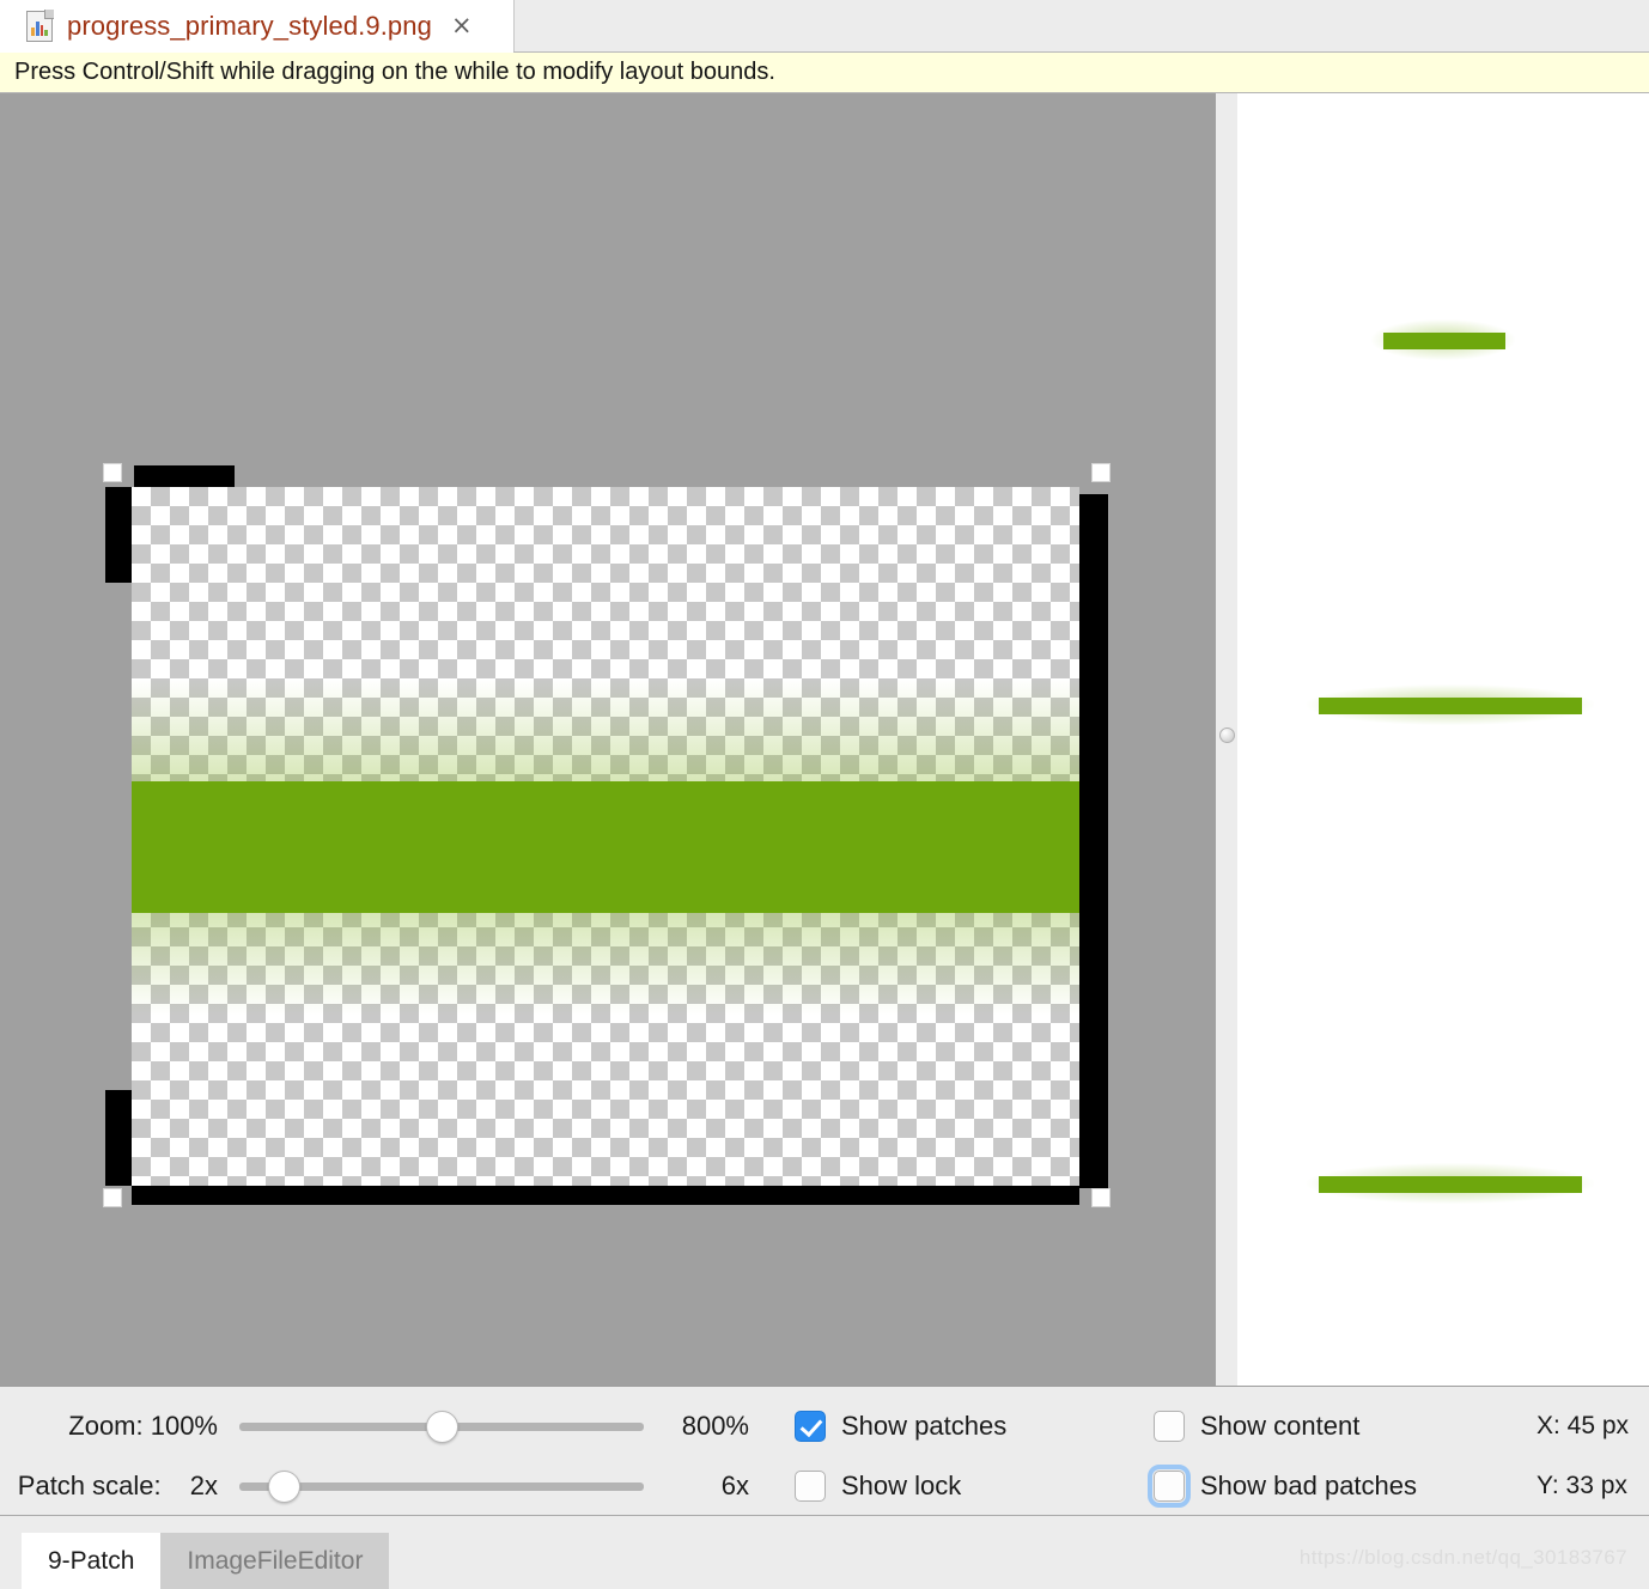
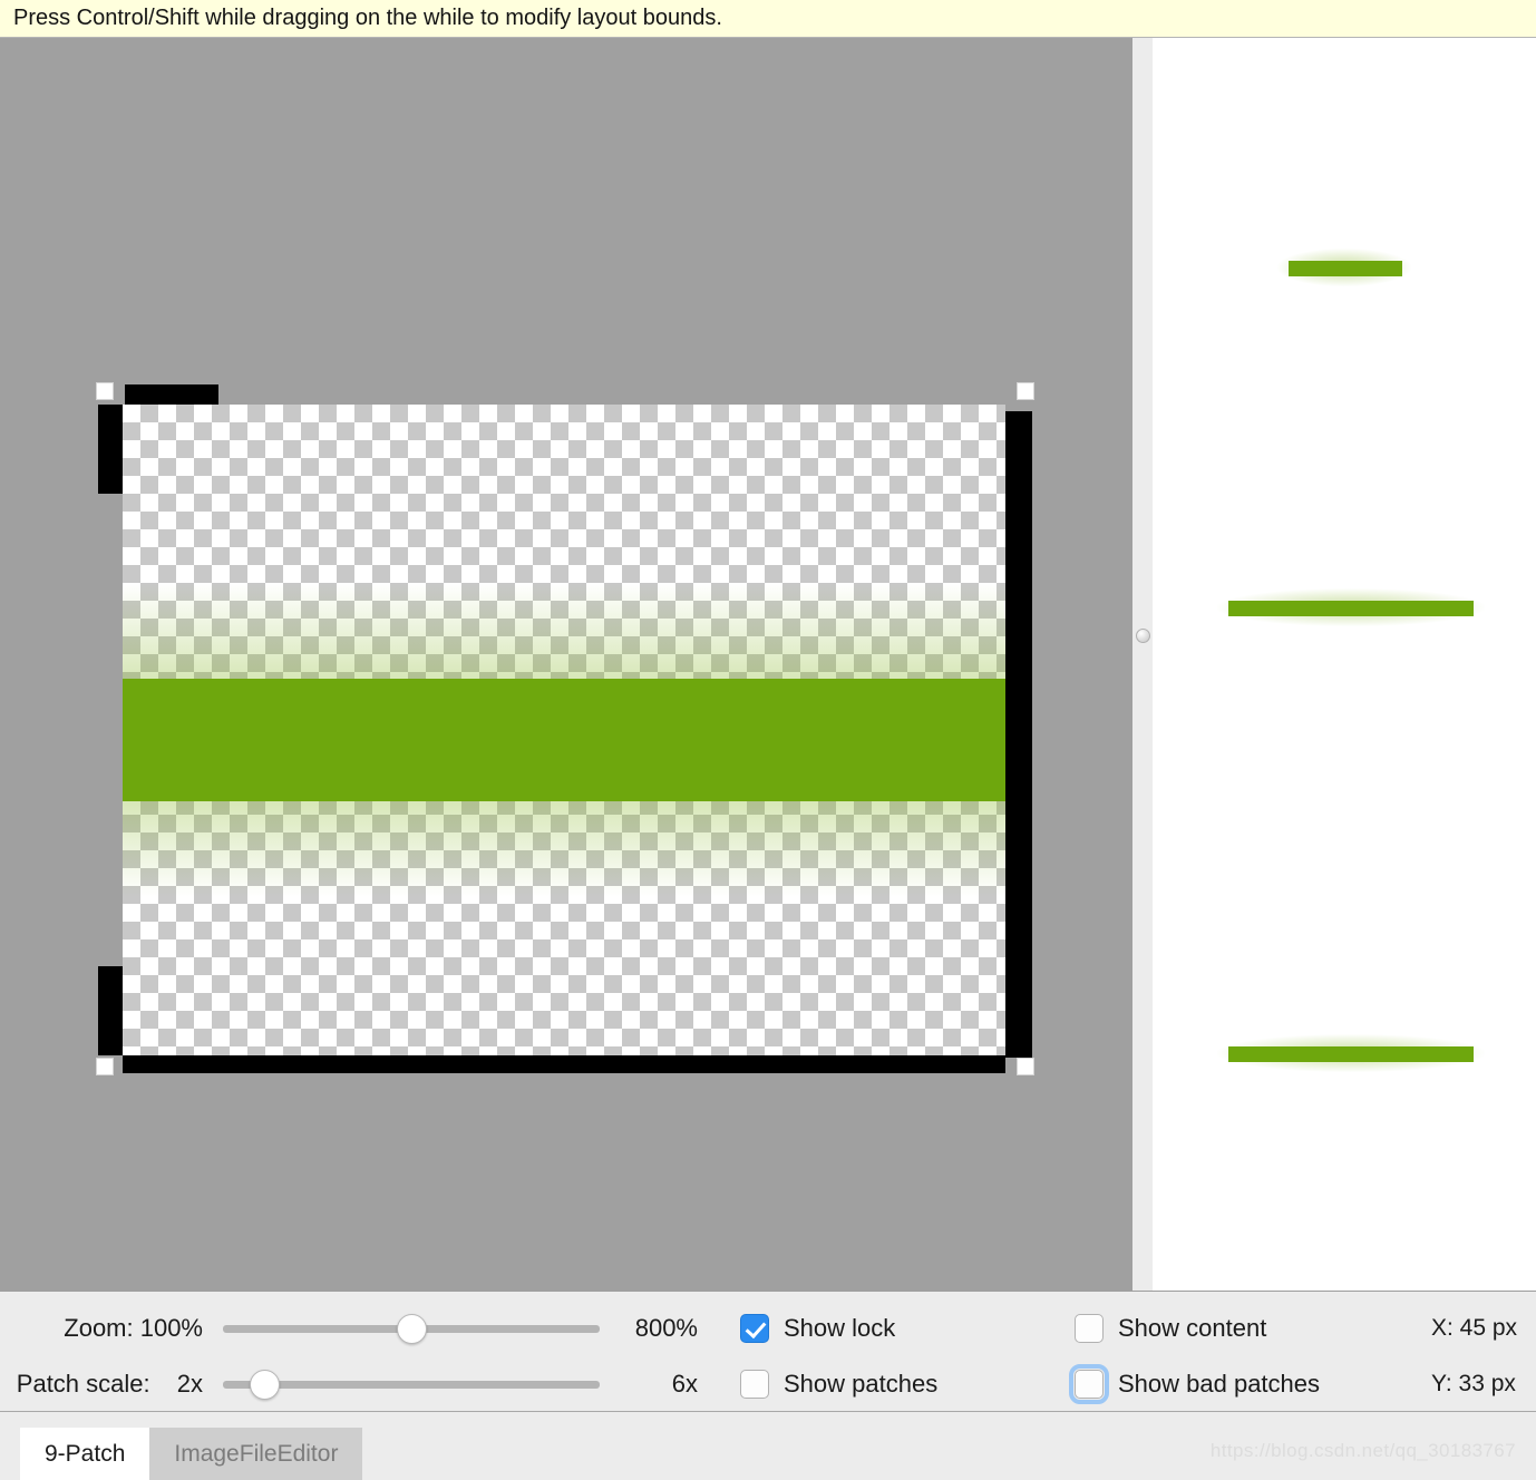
- progress_primary_styled.9.png
- ×
  Press Control/Shift while dragging on the while to modify layout bounds.
  Zoom: 100%
  800%
- Show patches
+ Show lock
  Show content
  X: 45 px
  Patch scale: 2x
  6x
- Show lock
+ Show patches
  Show bad patches
  Y: 33 px
  9-Patch
  ImageFileEditor
